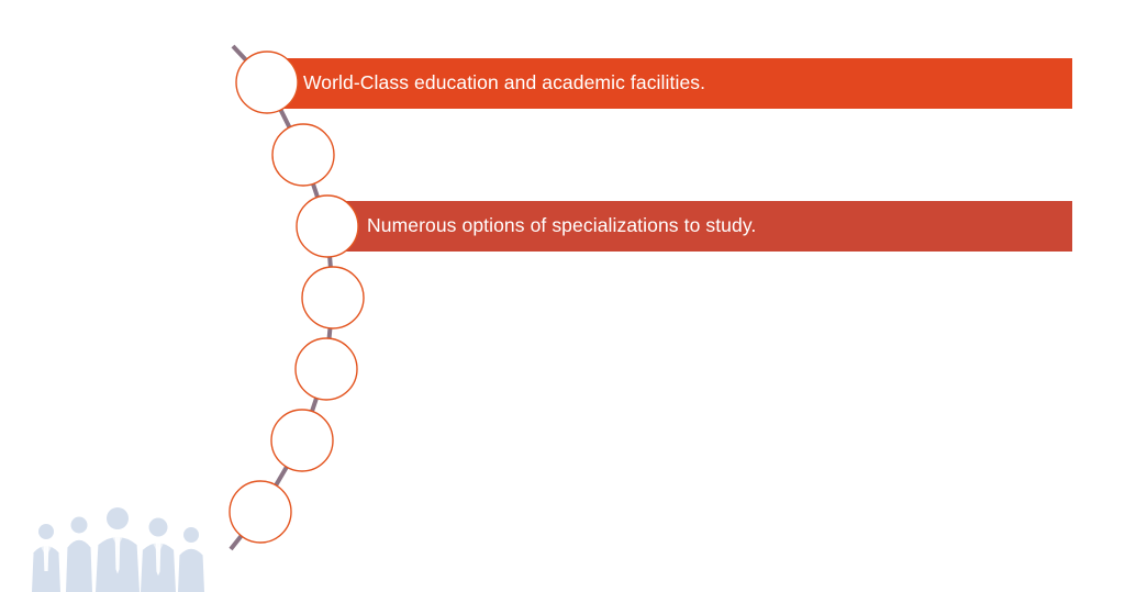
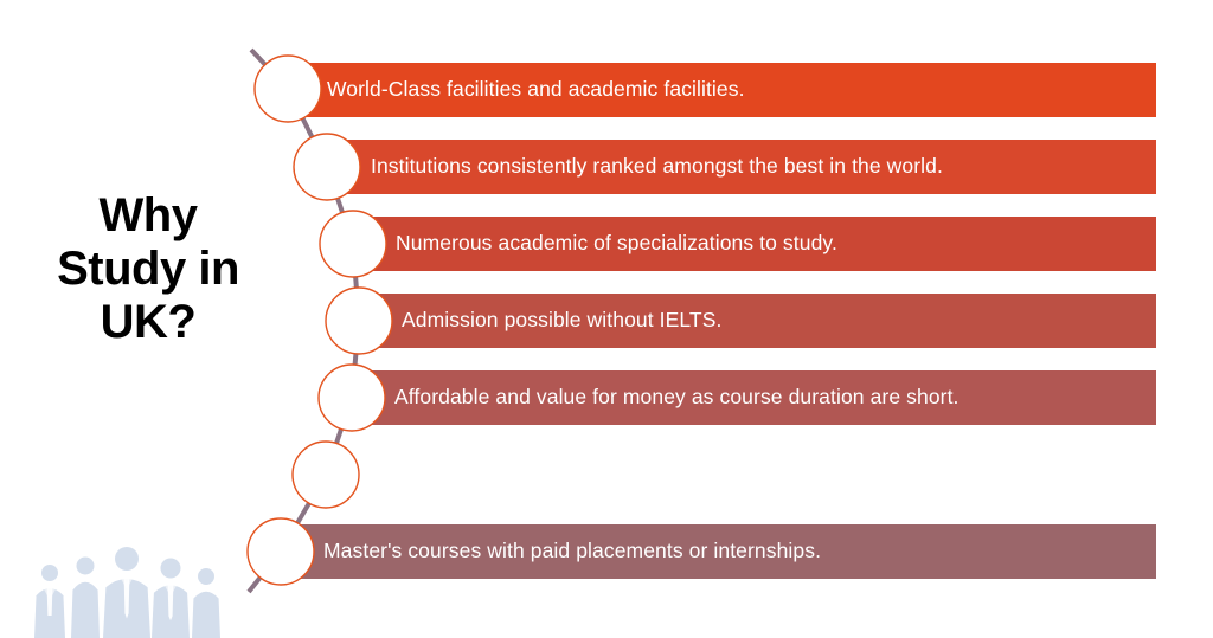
- World-Class education and academic facilities.
+ World-Class facilities and academic facilities.
+ Institutions consistently ranked amongst the best in the world.
- Numerous options of specializations to study.
+ Numerous academic of specializations to study.
+ Admission possible without IELTS.
+ Affordable and value for money as course duration are short.
+ Master's courses with paid placements or internships.
+ Why
+ Study in
+ UK?
